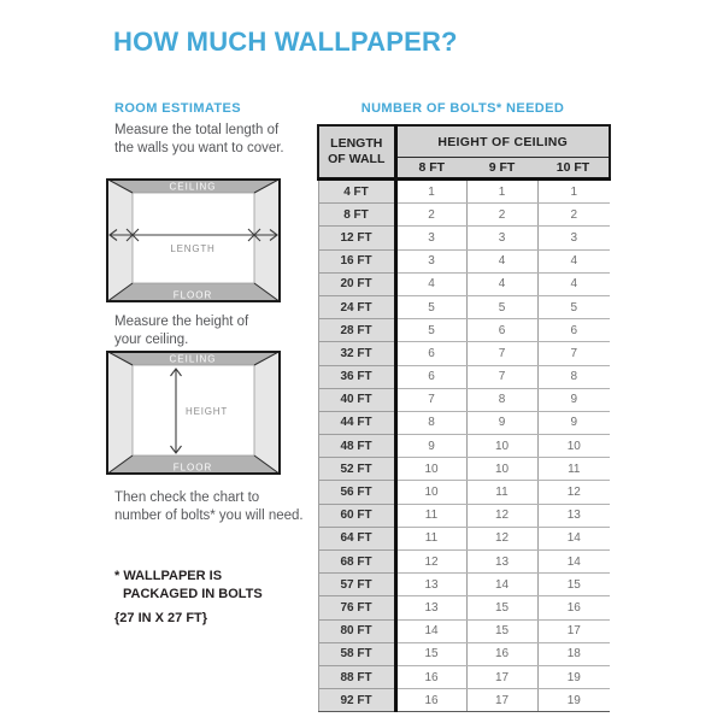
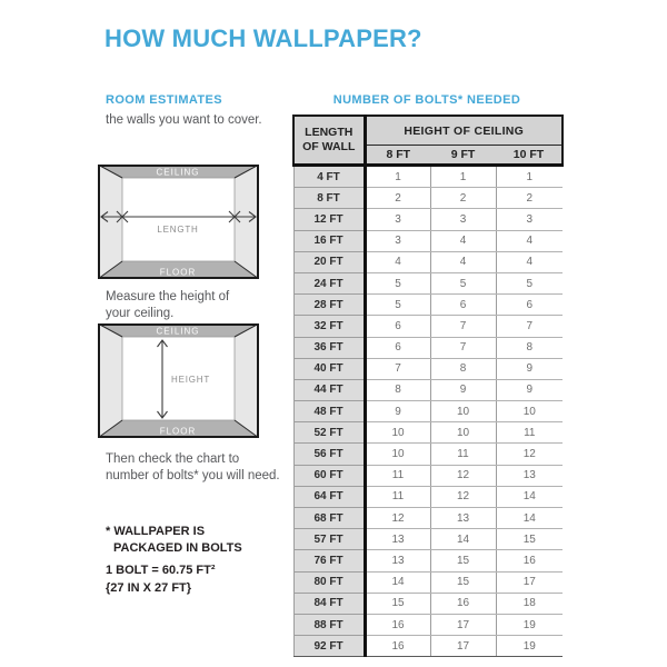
  HOW MUCH WALLPAPER?
  ROOM ESTIMATES
- Measure the total length of
  the walls you want to cover.
  CEILING
  FLOOR
  LENGTH
  Measure the height of
  your ceiling.
  CEILING
  FLOOR
  HEIGHT
  Then check the chart to
  number of bolts* you will need.
  * WALLPAPER IS
  PACKAGED IN BOLTS
+ 1 BOLT = 60.75 FT²
  {27 IN X 27 FT}
  NUMBER OF BOLTS* NEEDED
  LENGTH OF WALL	HEIGHT OF CEILING
  8 FT	9 FT	10 FT
  4 FT	1	1	1
  8 FT	2	2	2
  12 FT	3	3	3
  16 FT	3	4	4
  20 FT	4	4	4
  24 FT	5	5	5
  28 FT	5	6	6
  32 FT	6	7	7
  36 FT	6	7	8
  40 FT	7	8	9
  44 FT	8	9	9
  48 FT	9	10	10
  52 FT	10	10	11
  56 FT	10	11	12
  60 FT	11	12	13
  64 FT	11	12	14
  68 FT	12	13	14
  57 FT	13	14	15
  76 FT	13	15	16
  80 FT	14	15	17
- 58 FT	15	16	18
+ 84 FT	15	16	18
  88 FT	16	17	19
  92 FT	16	17	19
